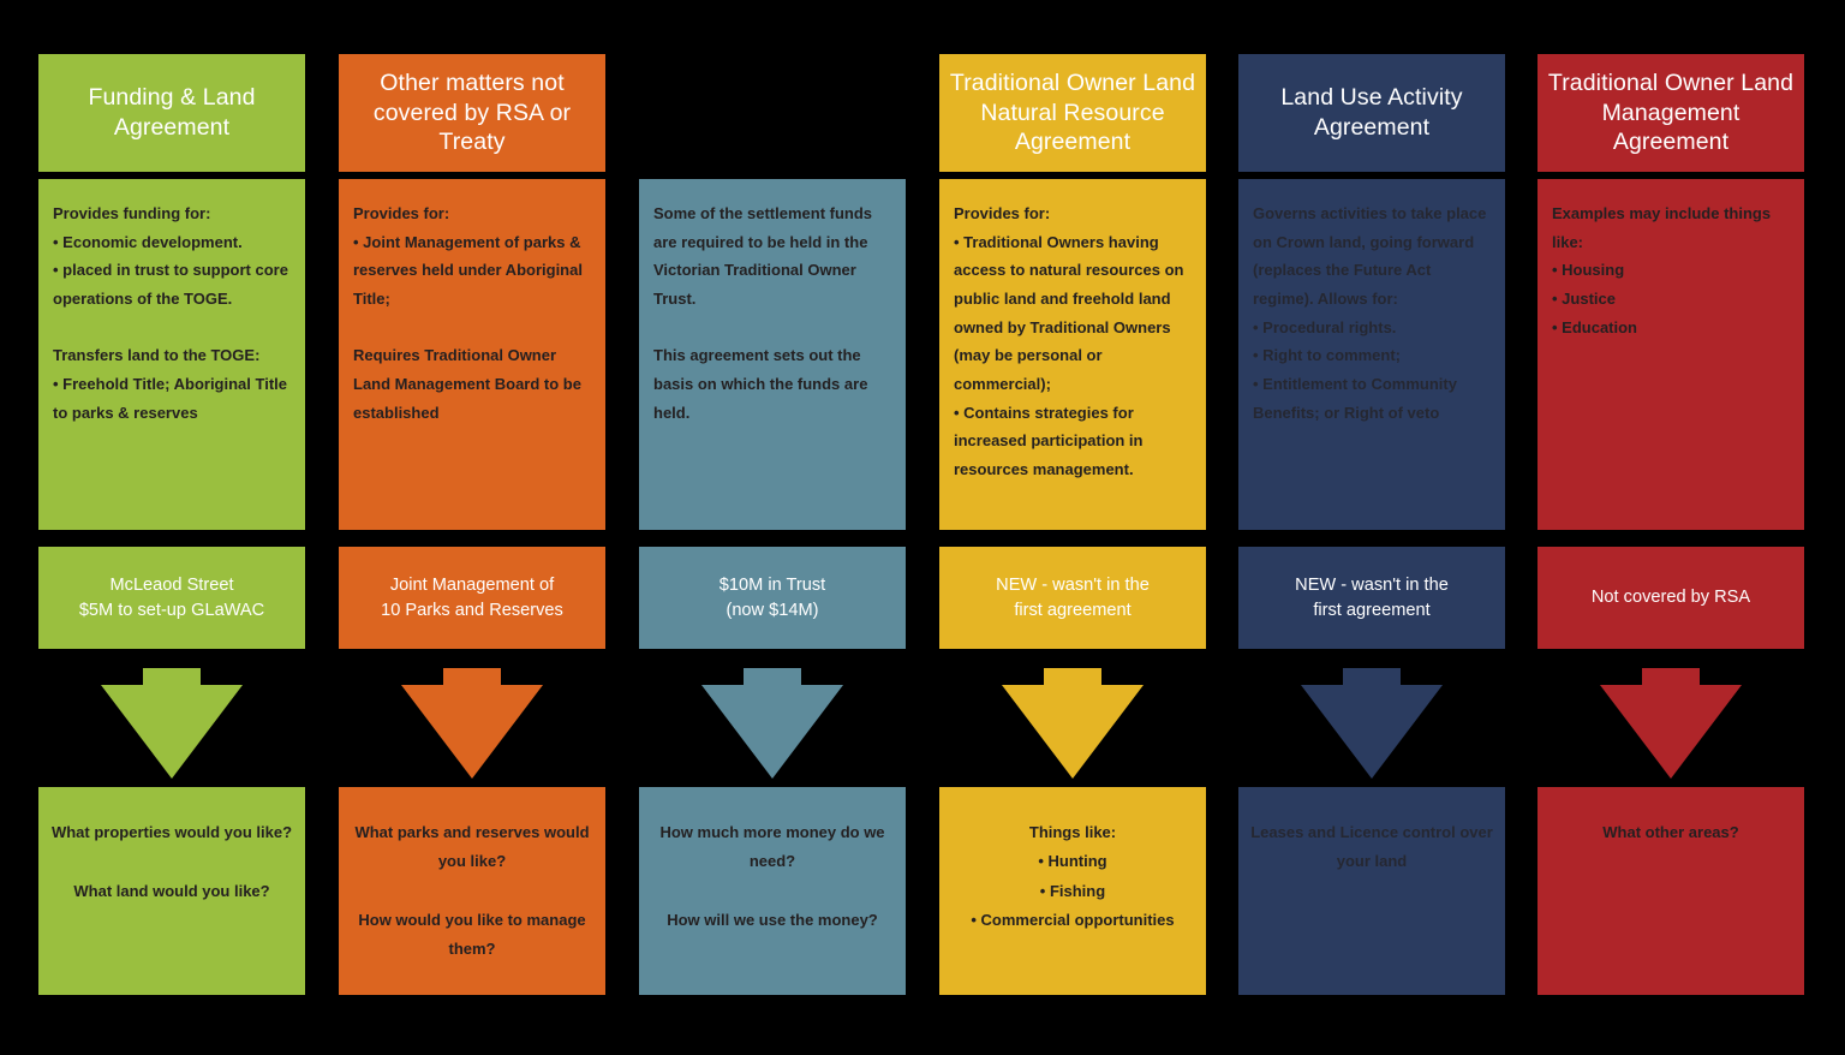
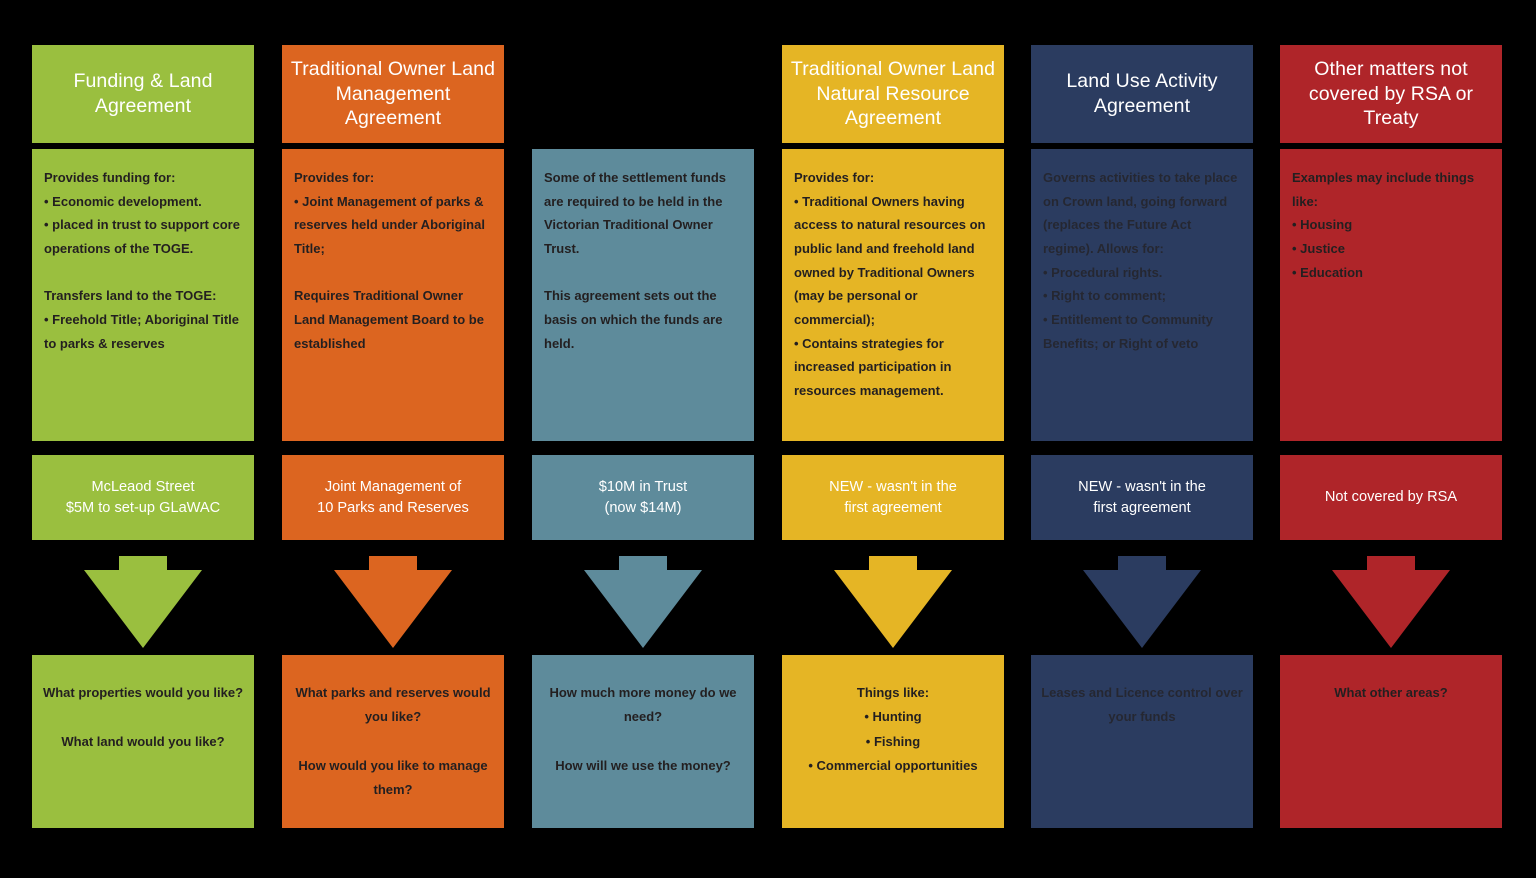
  Funding & Land Agreement
  Provides funding for:
  • Economic development.
  • placed in trust to support core operations of the TOGE.
  Transfers land to the TOGE:
  • Freehold Title; Aboriginal Title to parks & reserves
  McLeaod Street
  $5M to set-up GLaWAC
  What properties would you like?
  What land would you like?
- Other matters not covered by RSA or Treaty
+ Traditional Owner Land Management Agreement
  Provides for:
  • Joint Management of parks & reserves held under Aboriginal Title;
  Requires Traditional Owner Land Management Board to be established
  Joint Management of
  10 Parks and Reserves
  What parks and reserves would you like?
  How would you like to manage them?
  Some of the settlement funds are required to be held in the Victorian Traditional Owner Trust.
  This agreement sets out the basis on which the funds are held.
  $10M in Trust
  (now $14M)
  How much more money do we need?
  How will we use the money?
  Traditional Owner Land Natural Resource Agreement
  Provides for:
  • Traditional Owners having access to natural resources on public land and freehold land owned by Traditional Owners (may be personal or commercial);
  • Contains strategies for increased participation in resources management.
  NEW - wasn't in the
  first agreement
  Things like:
  • Hunting
  • Fishing
  • Commercial opportunities
  Land Use Activity Agreement
  Governs activities to take place on Crown land, going forward (replaces the Future Act regime). Allows for:
  • Procedural rights.
  • Right to comment;
  • Entitlement to Community Benefits; or Right of veto
  NEW - wasn't in the
  first agreement
- Leases and Licence control over your land
+ Leases and Licence control over your funds
- Traditional Owner Land Management Agreement
+ Other matters not covered by RSA or Treaty
  Examples may include things like:
  • Housing
  • Justice
  • Education
  Not covered by RSA
  What other areas?
